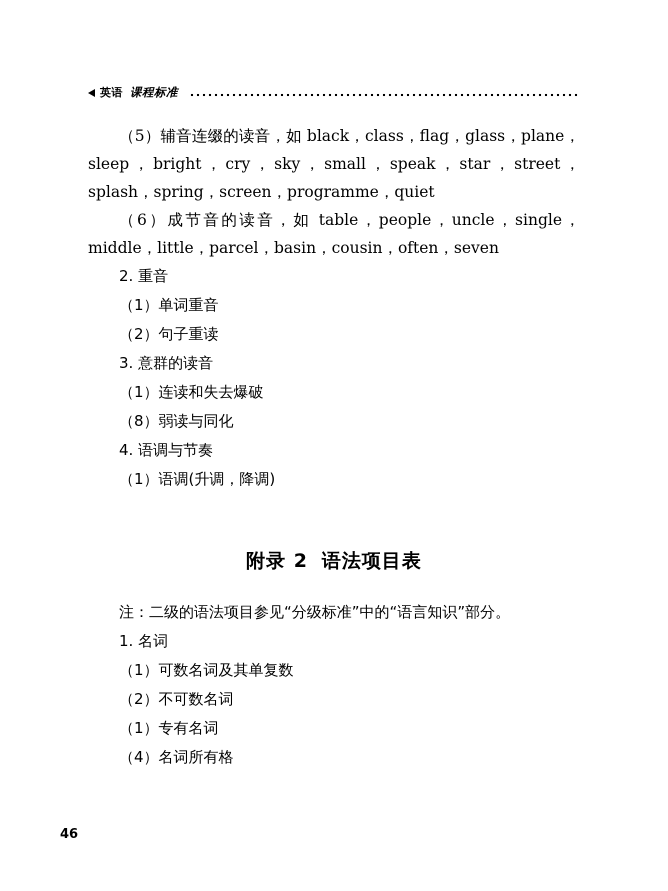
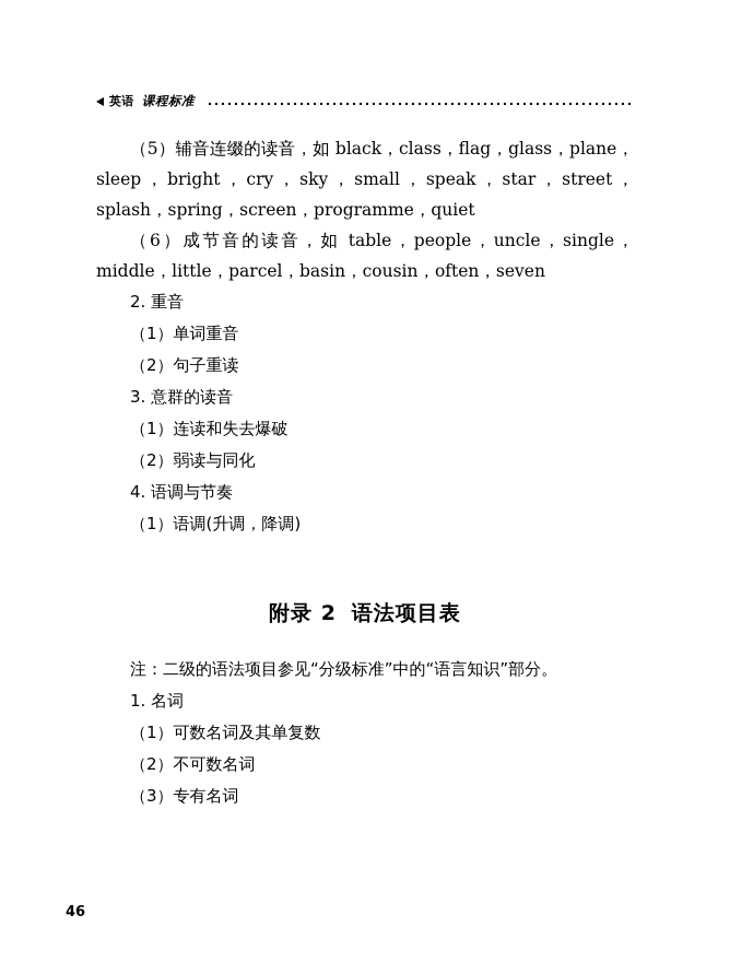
  英语
  课程标准
  （5）辅音连缀的读音，如 black，class，flag，glass，plane，sleep，bright，cry，sky，small，speak，star，street，splash，spring，screen，programme，quiet
  （6）成节音的读音，如 table，people，uncle，single，middle，little，parcel，basin，cousin，often，seven
  2. 重音
  （1）单词重音
  （2）句子重读
  3. 意群的读音
  （1）连读和失去爆破
- （8）弱读与同化
+ （2）弱读与同化
  4. 语调与节奏
  （1）语调(升调，降调)
  附录 2 语法项目表
  注：二级的语法项目参见“分级标准”中的“语言知识”部分。
  1. 名词
  （1）可数名词及其单复数
  （2）不可数名词
- （1）专有名词
+ （3）专有名词
- （4）名词所有格
  46
